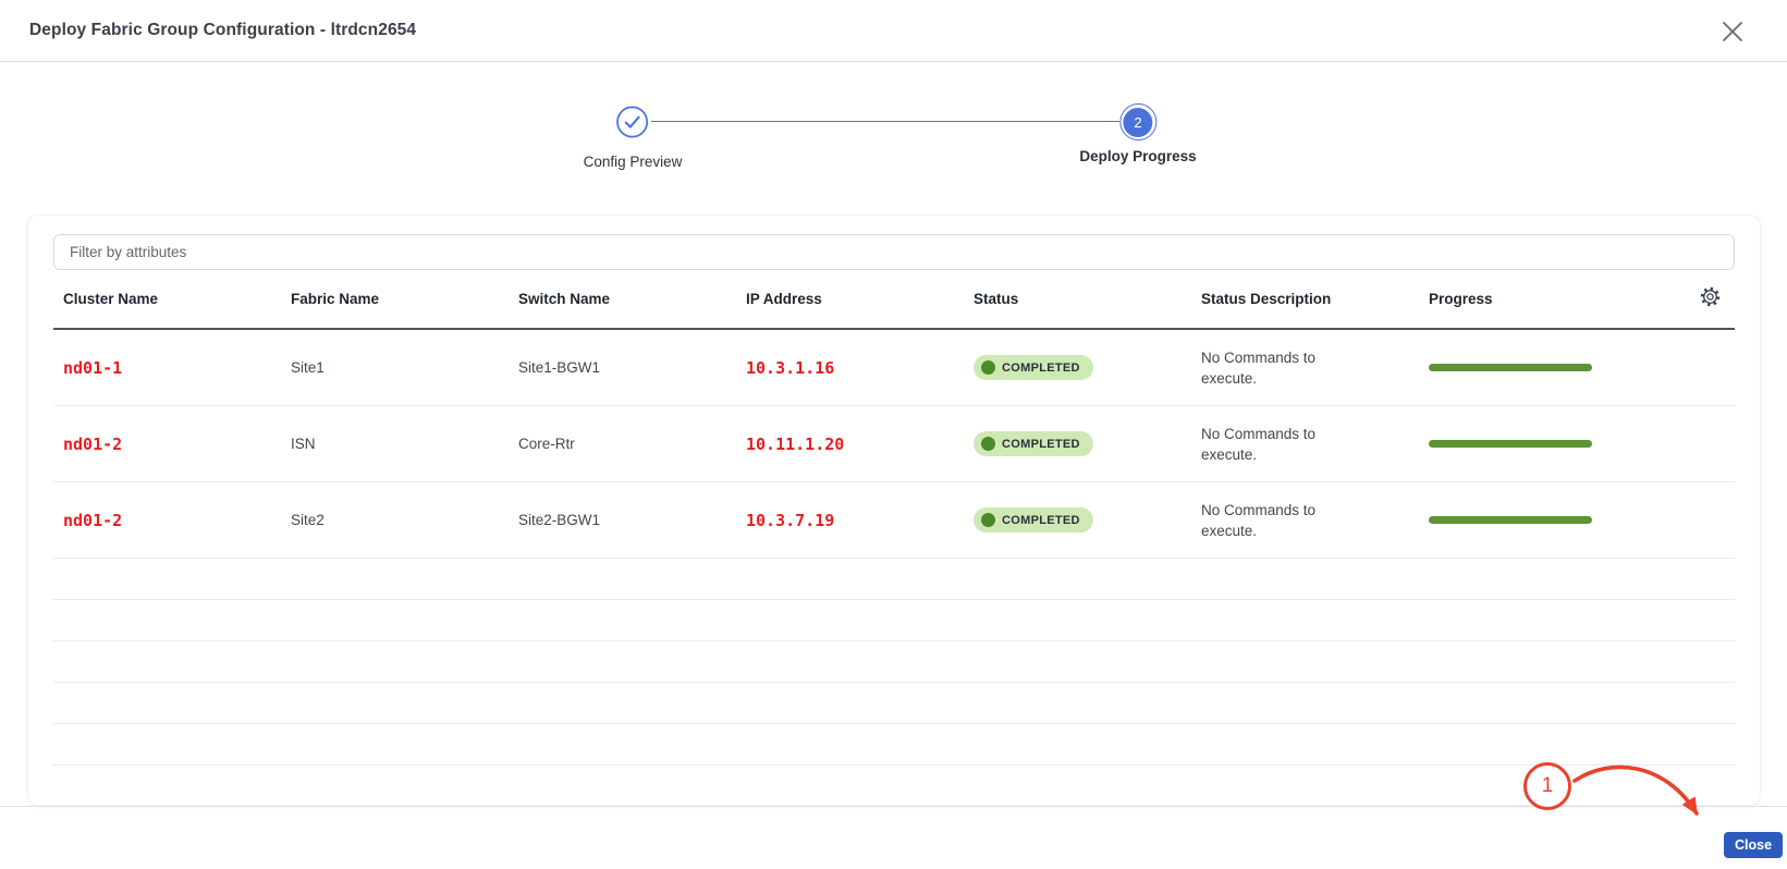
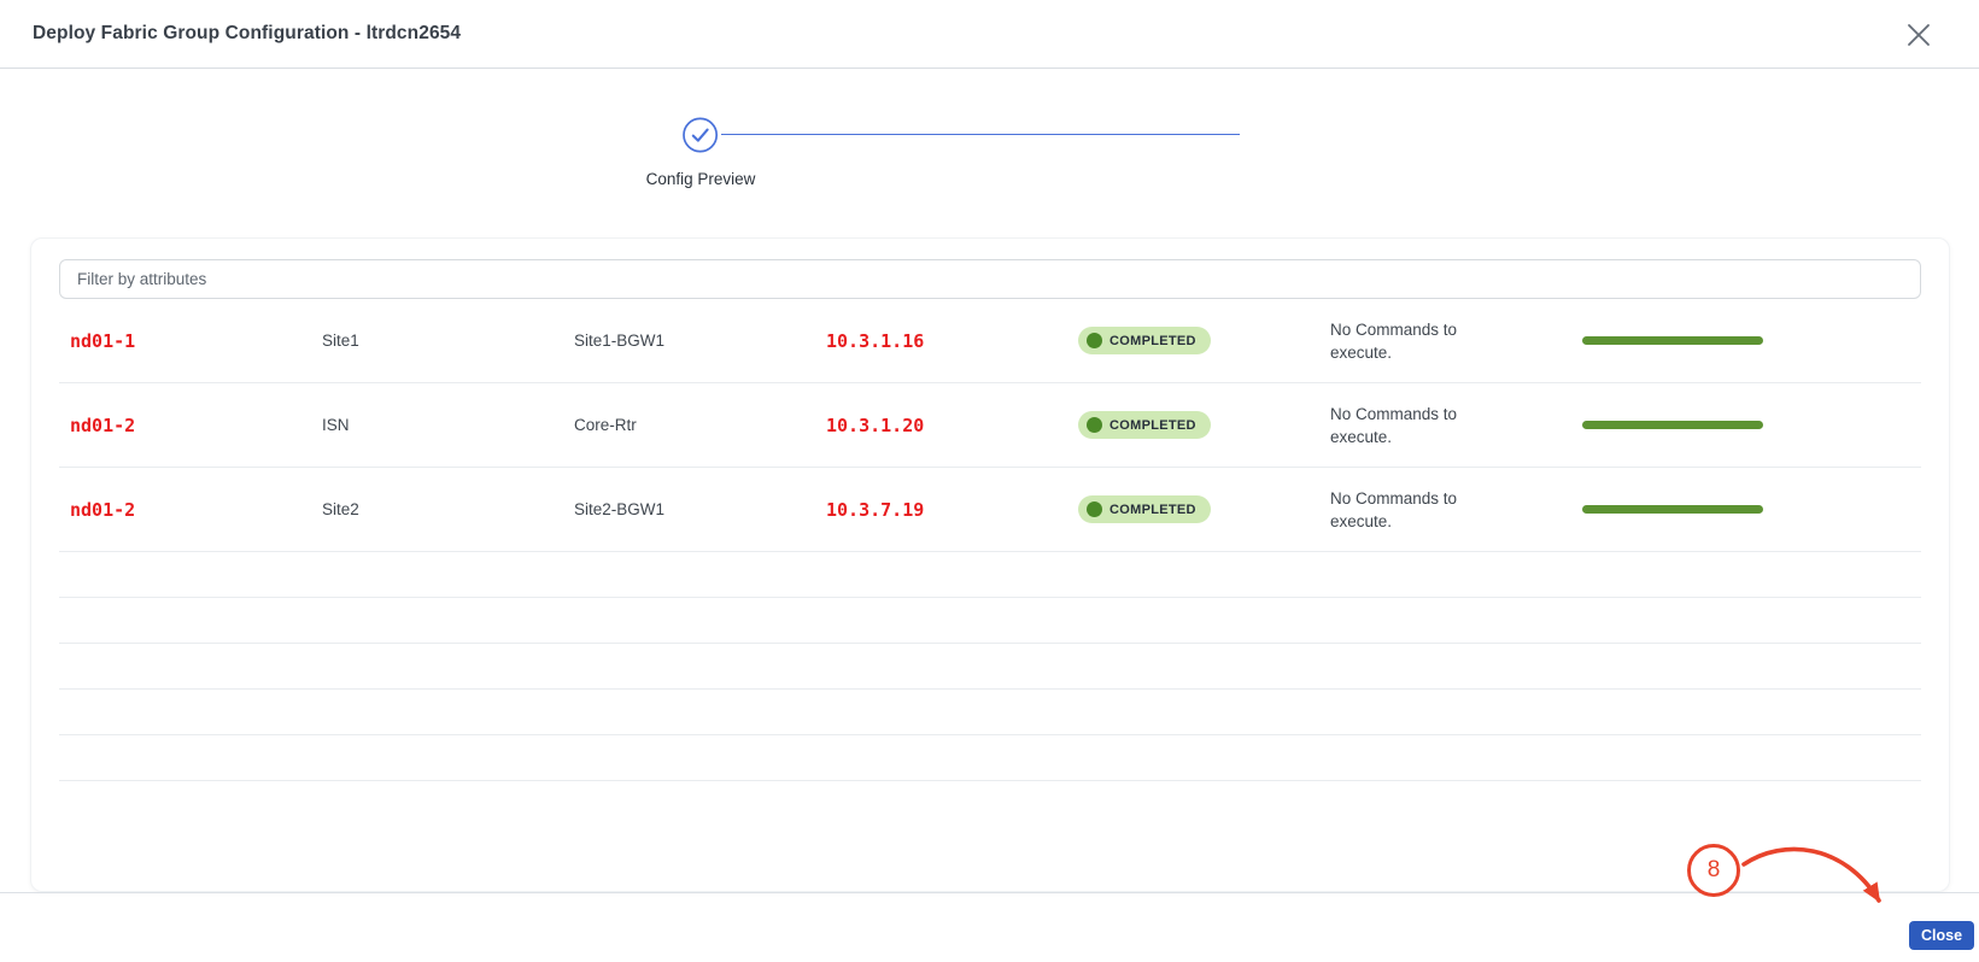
  Deploy Fabric Group Configuration - ltrdcn2654
  Config Preview
- 2
- Deploy Progress
  Filter by attributes
- Cluster Name
- Fabric Name
- Switch Name
- IP Address
- Status
- Status Description
- Progress
  nd01-1
  Site1
  Site1-BGW1
  10.3.1.16
  COMPLETED
  No Commands to execute.
  nd01-2
  ISN
  Core-Rtr
- 10.11.1.20
+ 10.3.1.20
  COMPLETED
  No Commands to execute.
  nd01-2
  Site2
  Site2-BGW1
  10.3.7.19
  COMPLETED
  No Commands to execute.
  Close
- 1
+ 8
